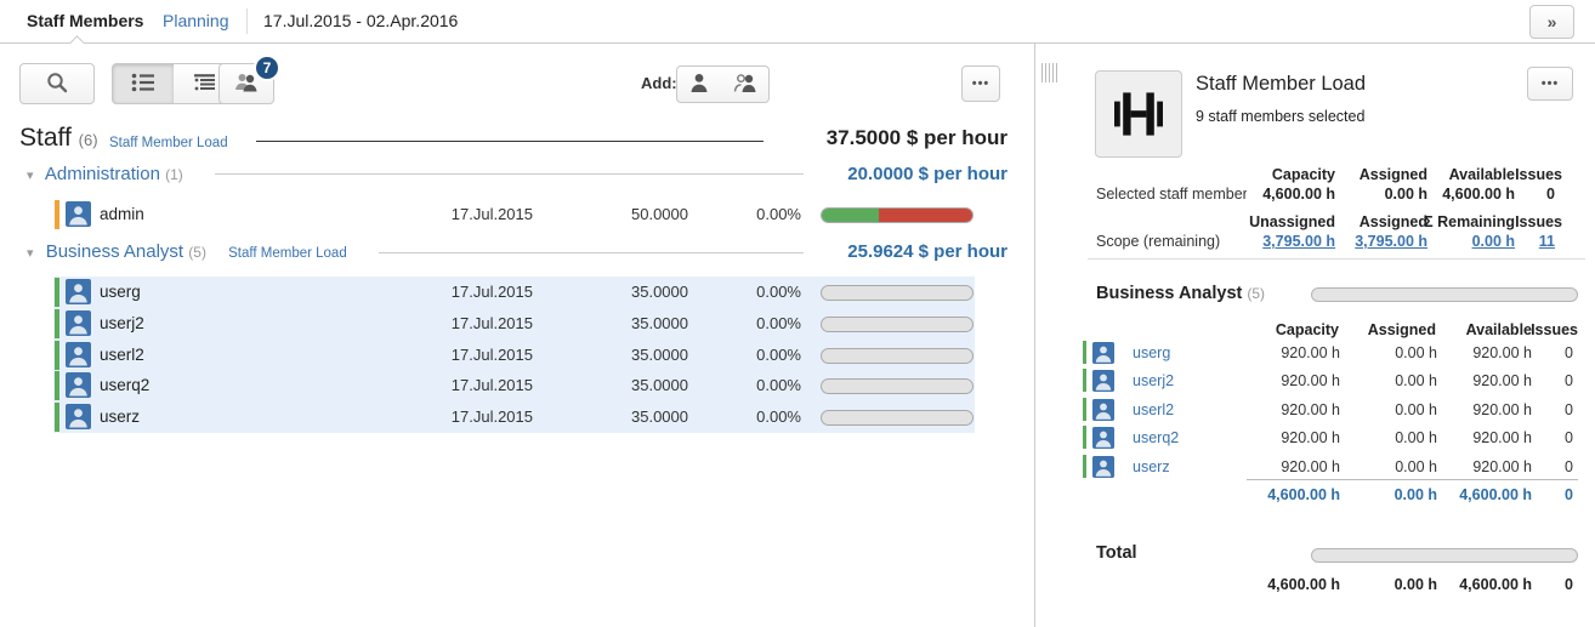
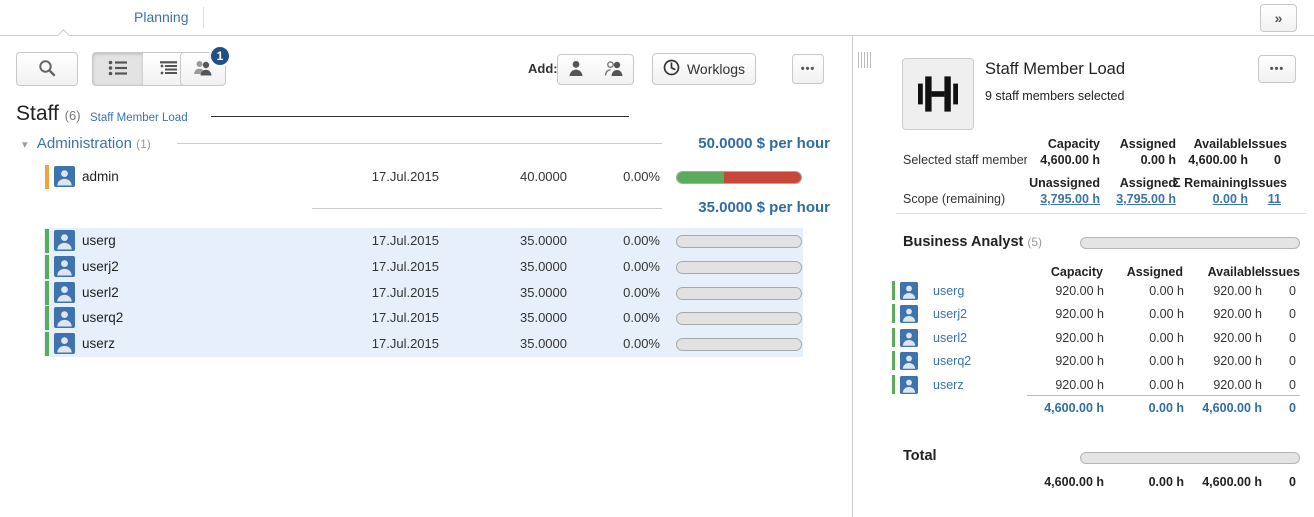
- Staff Members
  Planning
- 17.Jul.2015 - 02.Apr.2016
  »
- 7
+ 1
  Add:
+ Worklogs
  •••
  Staff (6)
  Staff Member Load
- 37.5000 $ per hour
  ▾ Administration (1)
- 20.0000 $ per hour
+ 50.0000 $ per hour
  admin
  17.Jul.2015
- 50.0000
+ 40.0000
  0.00%
- ▾ Business Analyst (5) Staff Member Load
- 25.9624 $ per hour
+ 35.0000 $ per hour
  userg
  17.Jul.2015
  35.0000
  0.00%
  userj2
  17.Jul.2015
  35.0000
  0.00%
  userl2
  17.Jul.2015
  35.0000
  0.00%
  userq2
  17.Jul.2015
  35.0000
  0.00%
  userz
  17.Jul.2015
  35.0000
  0.00%
  Staff Member Load
  9 staff members selected
  •••
  Capacity
  Assigned
  Available
  Issues
  Selected staff member
  4,600.00 h
  0.00 h
  4,600.00 h
  0
  Unassigned
  Assigned
  Σ Remaining
  Issues
  Scope (remaining)
  3,795.00 h
  3,795.00 h
  0.00 h
  11
  Business Analyst (5)
  Capacity
  Assigned
  Available
  Issues
  userg
  920.00 h
  0.00 h
  920.00 h
  0
  userj2
  920.00 h
  0.00 h
  920.00 h
  0
  userl2
  920.00 h
  0.00 h
  920.00 h
  0
  userq2
  920.00 h
  0.00 h
  920.00 h
  0
  userz
  920.00 h
  0.00 h
  920.00 h
  0
  4,600.00 h
  0.00 h
  4,600.00 h
  0
  Total
  4,600.00 h
  0.00 h
  4,600.00 h
  0
